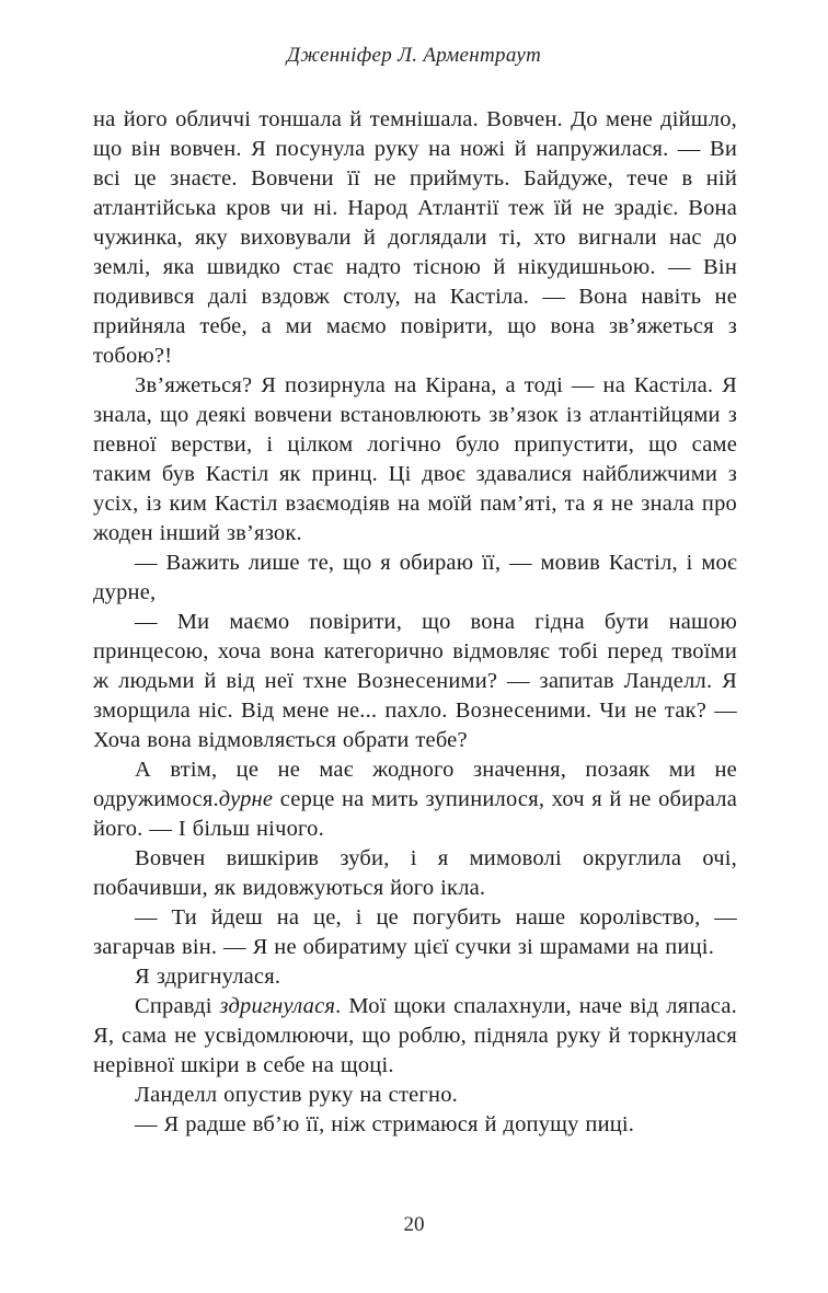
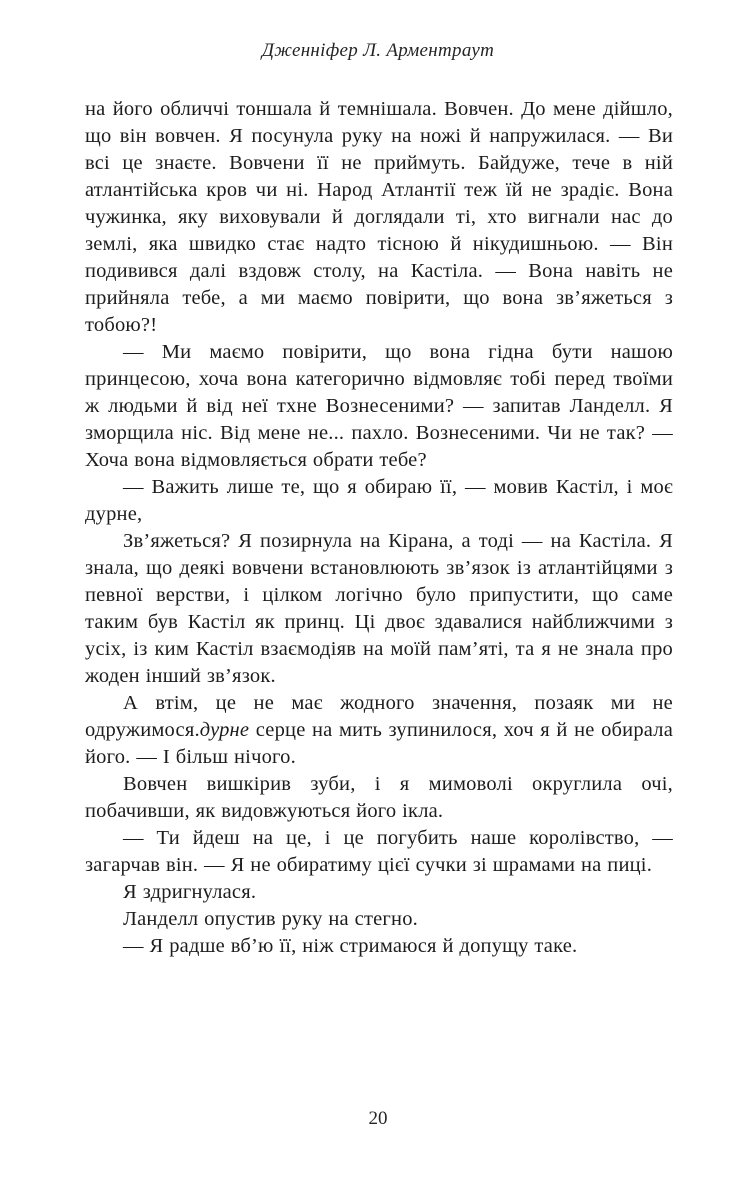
  Дженніфер Л. Арментраут
  на його обличчі тоншала й темнішала. Вовчен. До мене дійшло, що він вовчен. Я посунула руку на ножі й напружилася. — Ви всі це знаєте. Вовчени її не приймуть. Байдуже, тече в ній атлантійська кров чи ні. Народ Атлантії теж їй не зрадіє. Вона чужинка, яку виховували й доглядали ті, хто вигнали нас до землі, яка швидко стає надто тісною й нікудишньою. — Він подивився далі вздовж столу, на Кастіла. — Вона навіть не прийняла тебе, а ми маємо повірити, що вона зв’яжеться з тобою?!
- Зв’яжеться? Я позирнула на Кірана, а тоді — на Кастіла. Я знала, що деякі вовчени встановлюють зв’язок із атлантійцями з певної верстви, і цілком логічно було припустити, що саме таким був Кастіл як принц. Ці двоє здавалися найближчими з усіх, із ким Кастіл взаємодіяв на моїй пам’яті, та я не знала про жоден інший зв’язок.
+ — Ми маємо повірити, що вона гідна бути нашою принцесою, хоча вона категорично відмовляє тобі перед твоїми ж людьми й від неї тхне Вознесеними? — запитав Ланделл. Я зморщила ніс. Від мене не... пахло. Вознесеними. Чи не так? — Хоча вона відмовляється обрати тебе?
  — Важить лише те, що я обираю її, — мовив Кастіл, і моє дурне,
- — Ми маємо повірити, що вона гідна бути нашою принцесою, хоча вона категорично відмовляє тобі перед твоїми ж людьми й від неї тхне Вознесеними? — запитав Ланделл. Я зморщила ніс. Від мене не... пахло. Вознесеними. Чи не так? — Хоча вона відмовляється обрати тебе?
+ Зв’яжеться? Я позирнула на Кірана, а тоді — на Кастіла. Я знала, що деякі вовчени встановлюють зв’язок із атлантійцями з певної верстви, і цілком логічно було припустити, що саме таким був Кастіл як принц. Ці двоє здавалися найближчими з усіх, із ким Кастіл взаємодіяв на моїй пам’яті, та я не знала про жоден інший зв’язок.
  А втім, це не має жодного значення, позаяк ми не одружимося.дурне серце на мить зупинилося, хоч я й не обирала його. — І більш нічого.
  Вовчен вишкірив зуби, і я мимоволі округлила очі, побачивши, як видовжуються його ікла.
  — Ти йдеш на це, і це погубить наше королівство, — загарчав він. — Я не обиратиму цієї сучки зі шрамами на пиці.
  Я здригнулася.
- Справді здригнулася. Мої щоки спалахнули, наче від ляпаса. Я, сама не усвідомлюючи, що роблю, підняла руку й торкнулася нерівної шкіри в себе на щоці.
  Ланделл опустив руку на стегно.
- — Я радше вб’ю її, ніж стримаюся й допущу пиці.
+ — Я радше вб’ю її, ніж стримаюся й допущу таке.
  20
